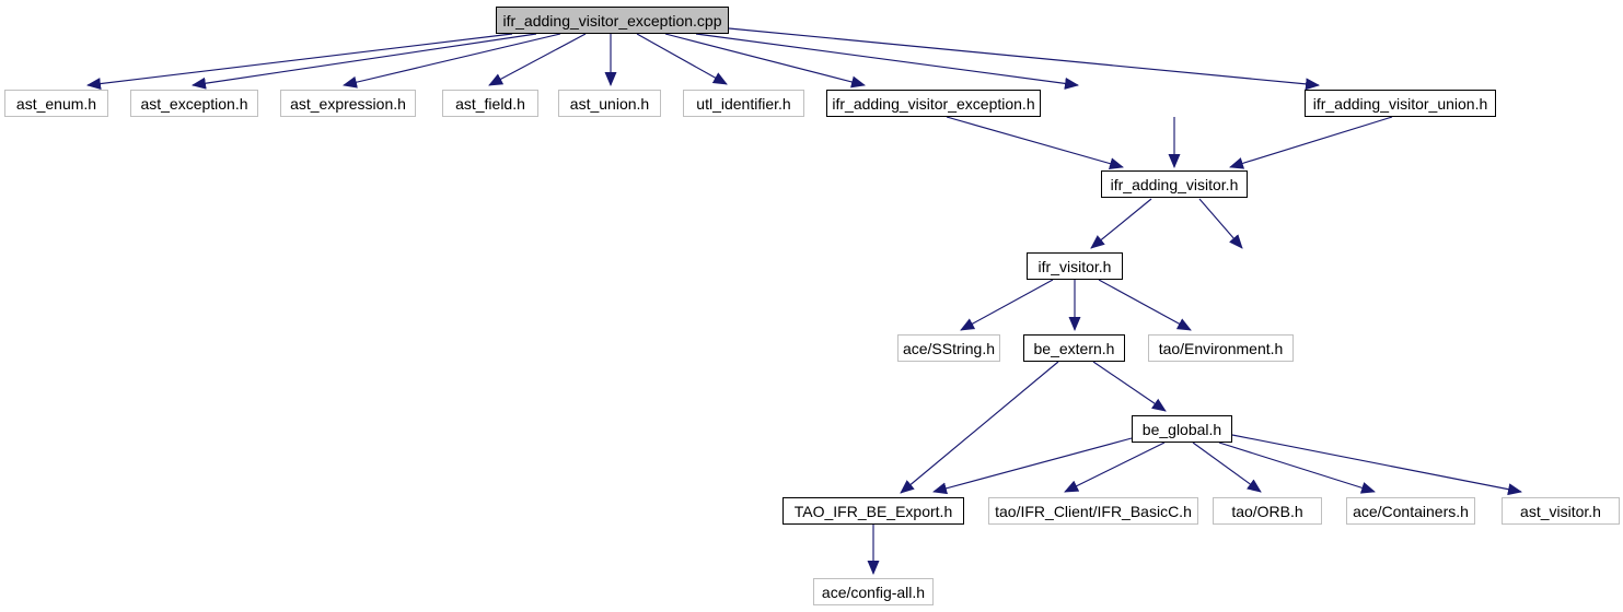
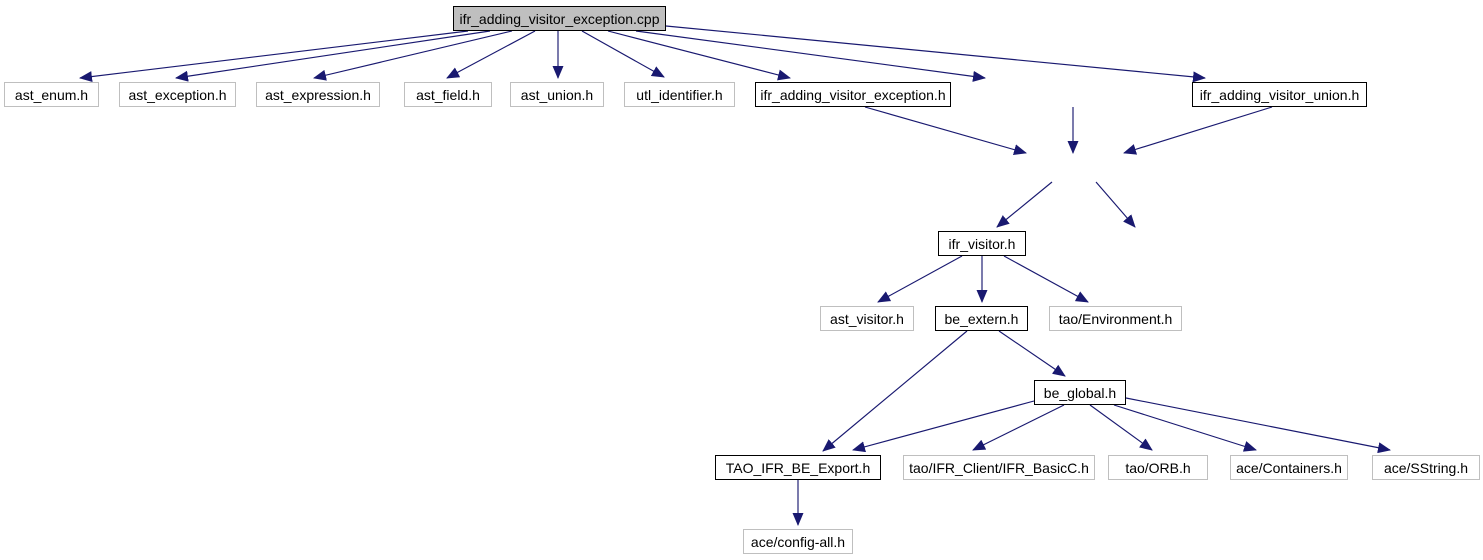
  ifr_adding_visitor_exception.cpp
  ast_enum.h
  ast_exception.h
  ast_expression.h
  ast_field.h
  ast_union.h
  utl_identifier.h
  ifr_adding_visitor_exception.h
  ifr_adding_visitor_union.h
- ifr_adding_visitor.h
  ifr_visitor.h
- ace/SString.h
+ ast_visitor.h
  be_extern.h
  tao/Environment.h
  be_global.h
  TAO_IFR_BE_Export.h
  tao/IFR_Client/IFR_BasicC.h
  tao/ORB.h
  ace/Containers.h
- ast_visitor.h
+ ace/SString.h
  ace/config-all.h
